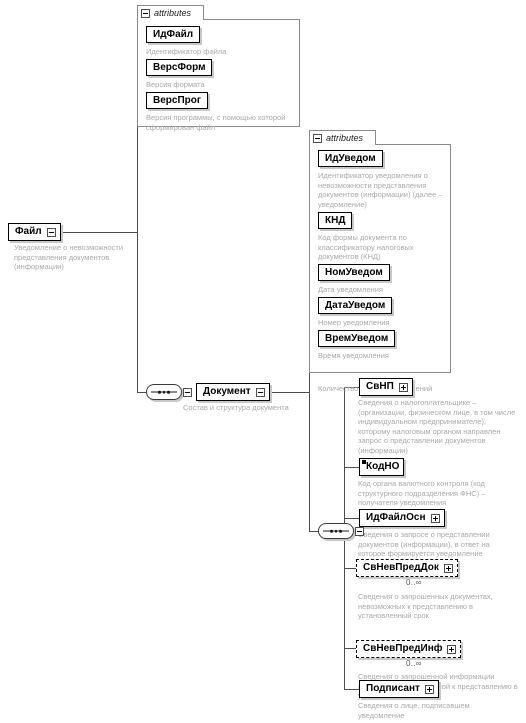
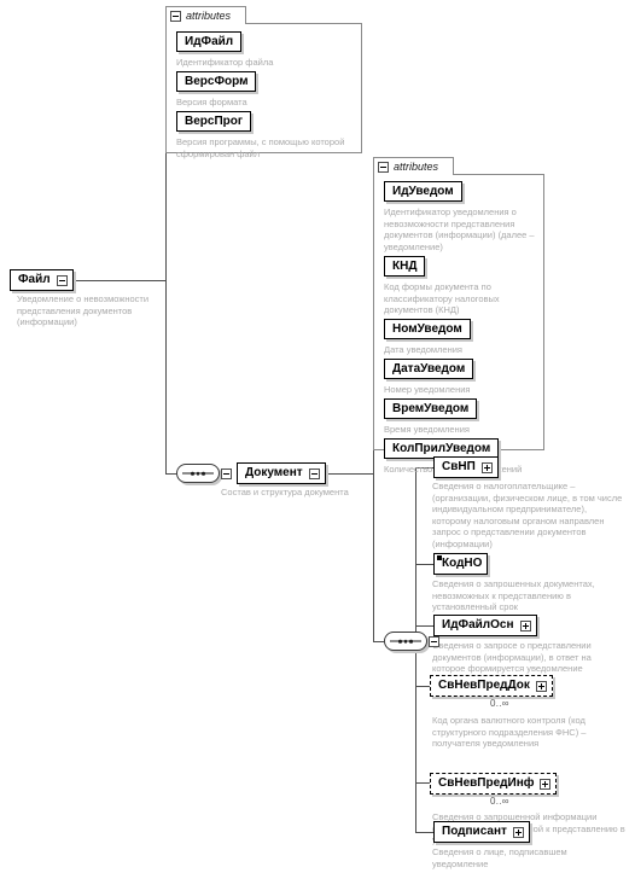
  attributes
  ИдФайл
  Идентификатор файла
  ВерсФорм
  Версия формата
  ВерсПрог
  Версия программы, с помощью которой сформирован файл
  attributes
  ИдУведом
  Идентификатор уведомления о невозможности представления документов (информации) (далее – уведомление)
  КНД
  Код формы документа по классификатору налоговых документов (КНД)
  НомУведом
  Дата уведомления
  ДатаУведом
  Номер уведомления
  ВремУведом
  Время уведомления
+ КолПрилУведом
  Файл
  Уведомление о невозможности представления документов (информации)
  Документ
  Состав и структура документа
  СвНП
  Сведения о налогоплательщике – (организации, физическом лице, в том числе индивидуальном предпринимателе), которому налоговым органом направлен запрос о представлении документов (информации)
  КодНО
- Код органа валютного контроля (код структурного подразделения ФНС) – получателя уведомления
+ Сведения о запрошенных документах, невозможных к представлению в установленный срок
  ИдФайлОсн
  ведения о запросе о представлении документов (информации), в ответ на которое формируется уведомление
  СвНевПредДок
  0..∞
- Сведения о запрошенных документах, невозможных к представлению в установленный срок
+ Код органа валютного контроля (код структурного подразделения ФНС) – получателя уведомления
  СвНевПредИнф
  0..∞
  Подписант
  Сведения о лице, подписавшем уведомление
